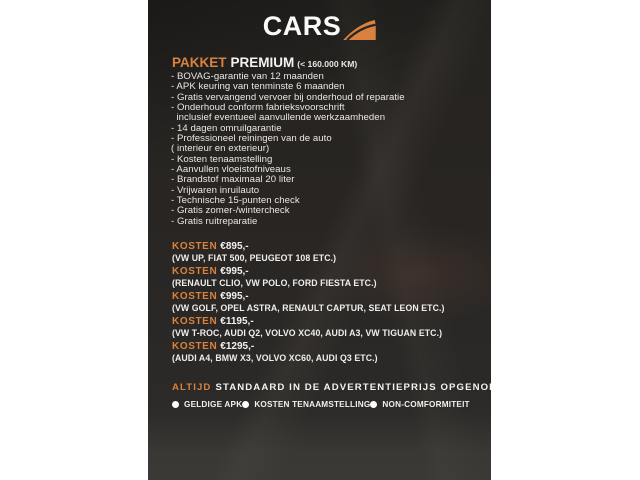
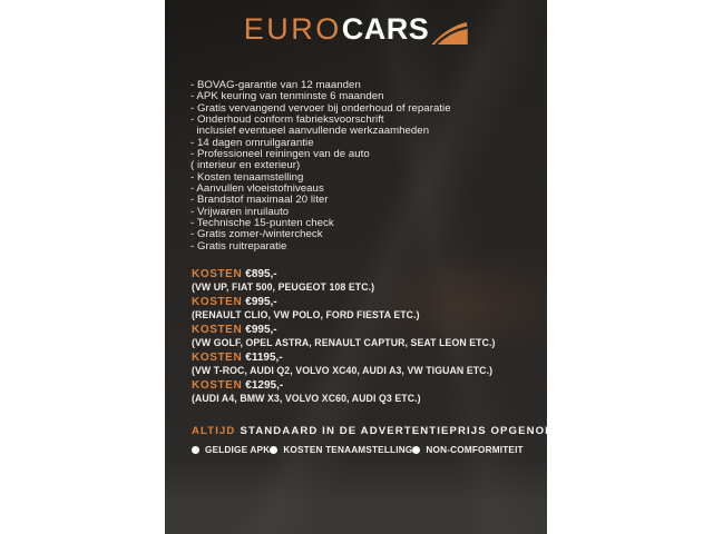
+ EURO
  CARS
- PAKKET PREMIUM (< 160.000 KM)
  - BOVAG-garantie van 12 maanden
  - APK keuring van tenminste 6 maanden
  - Gratis vervangend vervoer bij onderhoud of reparatie
  - Onderhoud conform fabrieksvoorschrift
  inclusief eventueel aanvullende werkzaamheden
  - 14 dagen omruilgarantie
  - Professioneel reiningen van de auto
  ( interieur en exterieur)
  - Kosten tenaamstelling
  - Aanvullen vloeistofniveaus
  - Brandstof maximaal 20 liter
  - Vrijwaren inruilauto
  - Technische 15-punten check
  - Gratis zomer-/wintercheck
  - Gratis ruitreparatie
  KOSTEN €895,-
  (VW UP, FIAT 500, PEUGEOT 108 ETC.)
  KOSTEN €995,-
  (RENAULT CLIO, VW POLO, FORD FIESTA ETC.)
  KOSTEN €995,-
  (VW GOLF, OPEL ASTRA, RENAULT CAPTUR, SEAT LEON ETC.)
  KOSTEN €1195,-
  (VW T-ROC, AUDI Q2, VOLVO XC40, AUDI A3, VW TIGUAN ETC.)
  KOSTEN €1295,-
  (AUDI A4, BMW X3, VOLVO XC60, AUDI Q3 ETC.)
  ALTIJD STANDAARD IN DE ADVERTENTIEPRIJS OPGENO
  GELDIGE APK
  KOSTEN TENAAMSTELLING
  NON-COMFORMITEIT
